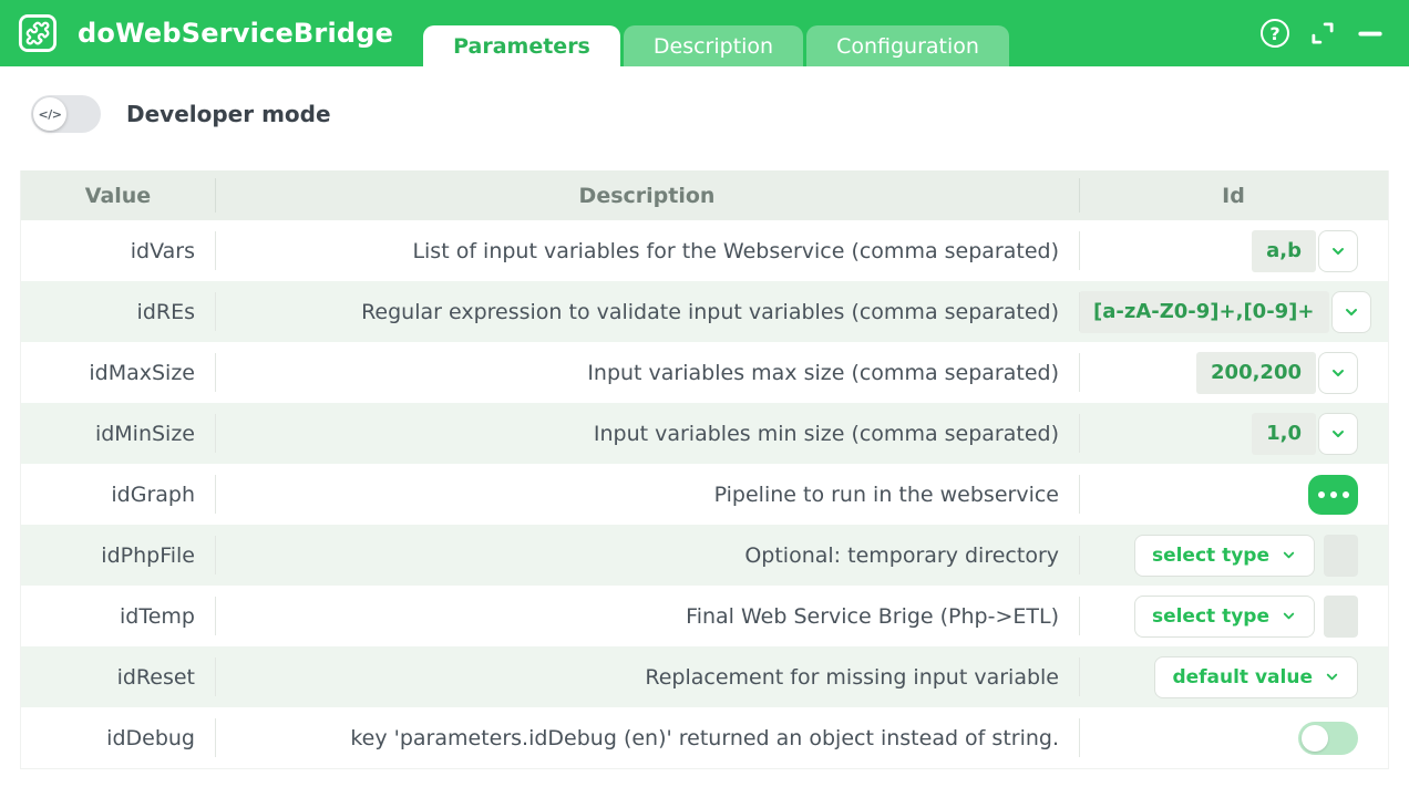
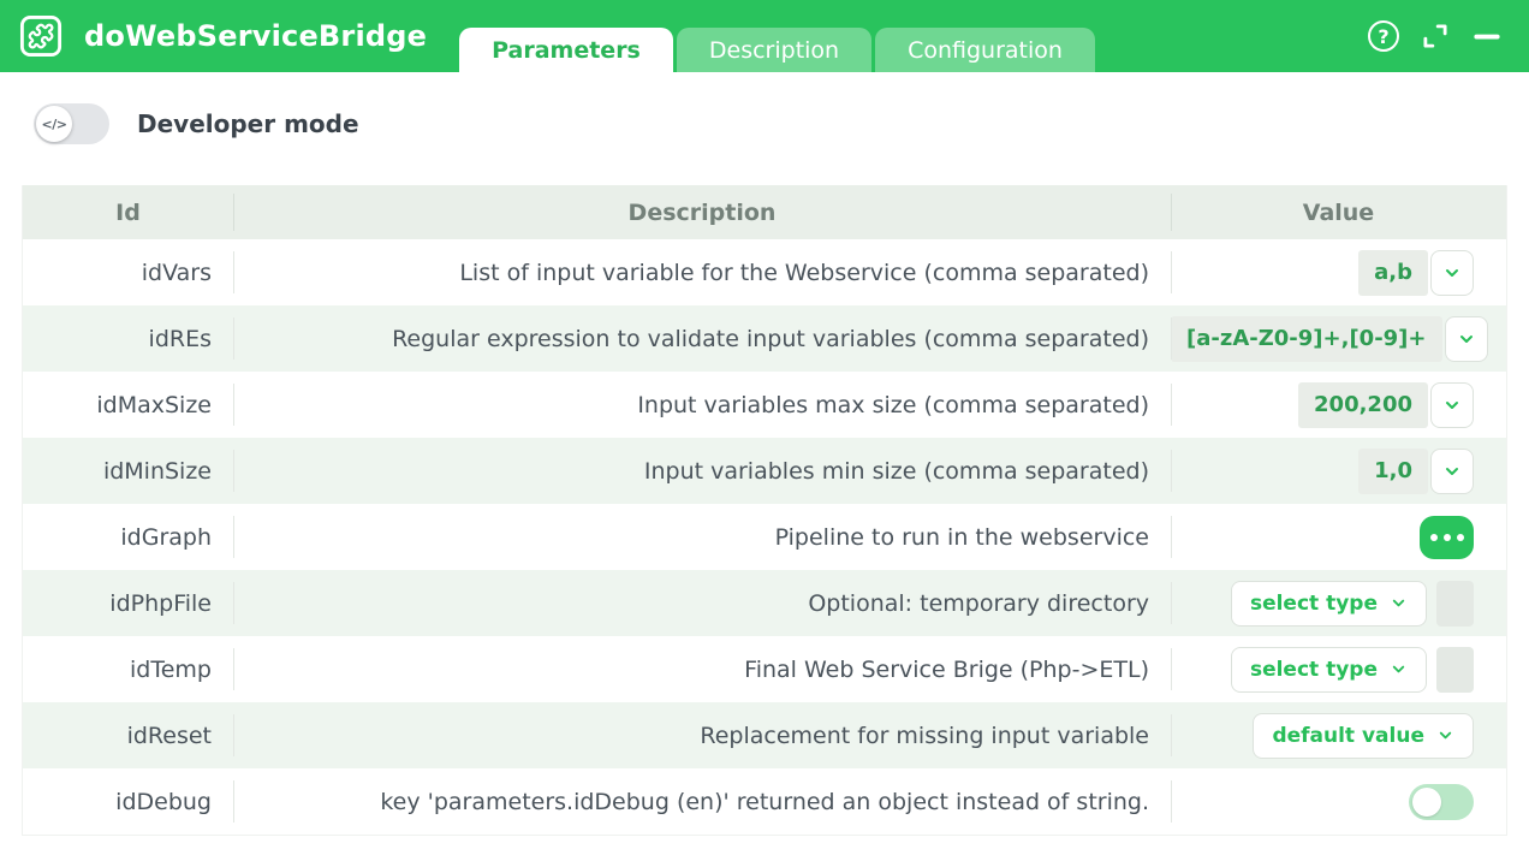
  doWebServiceBridge
  Parameters
  Description
  Configuration
  ?
  </>
  Developer mode
- Value
+ Id
  Description
- Id
+ Value
  idVars
- List of input variables for the Webservice (comma separated)
+ List of input variable for the Webservice (comma separated)
  a,b
  idREs
  Regular expression to validate input variables (comma separated)
  [a-zA-Z0-9]+,[0-9]+
  idMaxSize
  Input variables max size (comma separated)
  200,200
  idMinSize
  Input variables min size (comma separated)
  1,0
  idGraph
  Pipeline to run in the webservice
  idPhpFile
  Optional: temporary directory
  select type
  idTemp
  Final Web Service Brige (Php->ETL)
  select type
  idReset
  Replacement for missing input variable
  default value
  idDebug
  key 'parameters.idDebug (en)' returned an object instead of string.
